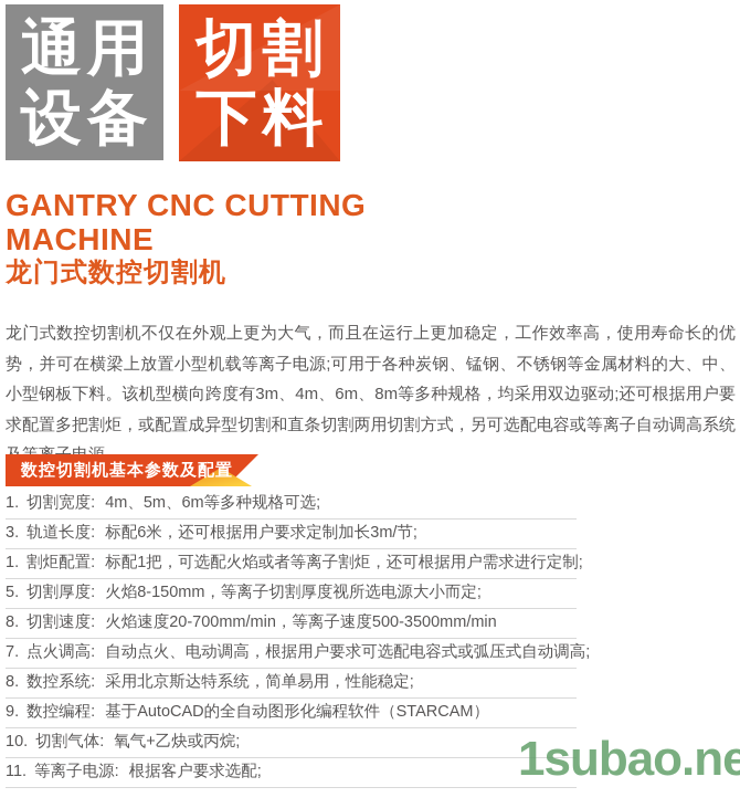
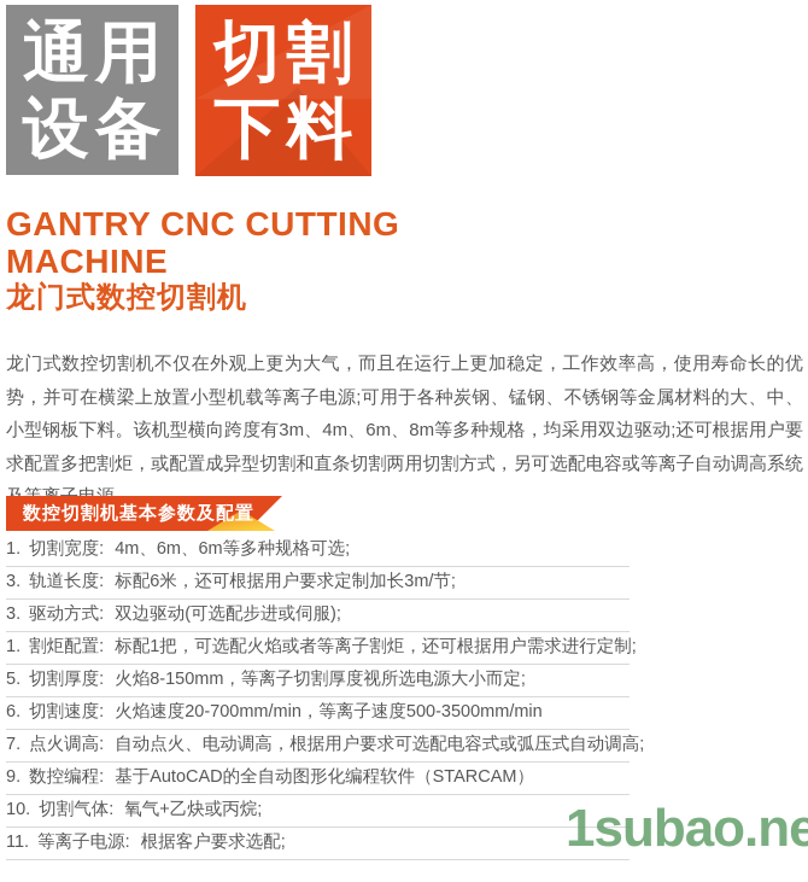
  通用
  设备
  切割
  下料
  GANTRY CNC CUTTING MACHINE
  龙门式数控切割机
  龙门式数控切割机不仅在外观上更为大气，而且在运行上更加稳定，工作效率高，使用寿命长的优势，并可在横梁上放置小型机载等离子电源;可用于各种炭钢、锰钢、不锈钢等金属材料的大、中、小型钢板下料。该机型横向跨度有3m、4m、6m、8m等多种规格，均采用双边驱动;还可根据用户要求配置多把割炬，或配置成异型切割和直条切割两用切割方式，另可选配电容或等离子自动调高系统
  数控切割机基本参数及配置
- 1. 切割宽度: 4m、5m、6m等多种规格可选;
+ 1. 切割宽度: 4m、6m、6m等多种规格可选;
  3. 轨道长度: 标配6米，还可根据用户要求定制加长3m/节;
+ 3. 驱动方式: 双边驱动(可选配步进或伺服);
  1. 割炬配置: 标配1把，可选配火焰或者等离子割炬，还可根据用户需求进行定制;
  5. 切割厚度: 火焰8-150mm，等离子切割厚度视所选电源大小而定;
- 8. 切割速度: 火焰速度20-700mm/min，等离子速度500-3500mm/min
+ 6. 切割速度: 火焰速度20-700mm/min，等离子速度500-3500mm/min
  7. 点火调高: 自动点火、电动调高，根据用户要求可选配电容式或弧压式自动调高;
- 8. 数控系统: 采用北京斯达特系统，简单易用，性能稳定;
  9. 数控编程: 基于AutoCAD的全自动图形化编程软件（STARCAM）
  10. 切割气体: 氧气+乙炔或丙烷;
  11. 等离子电源: 根据客户要求选配;
  1subao.ne
